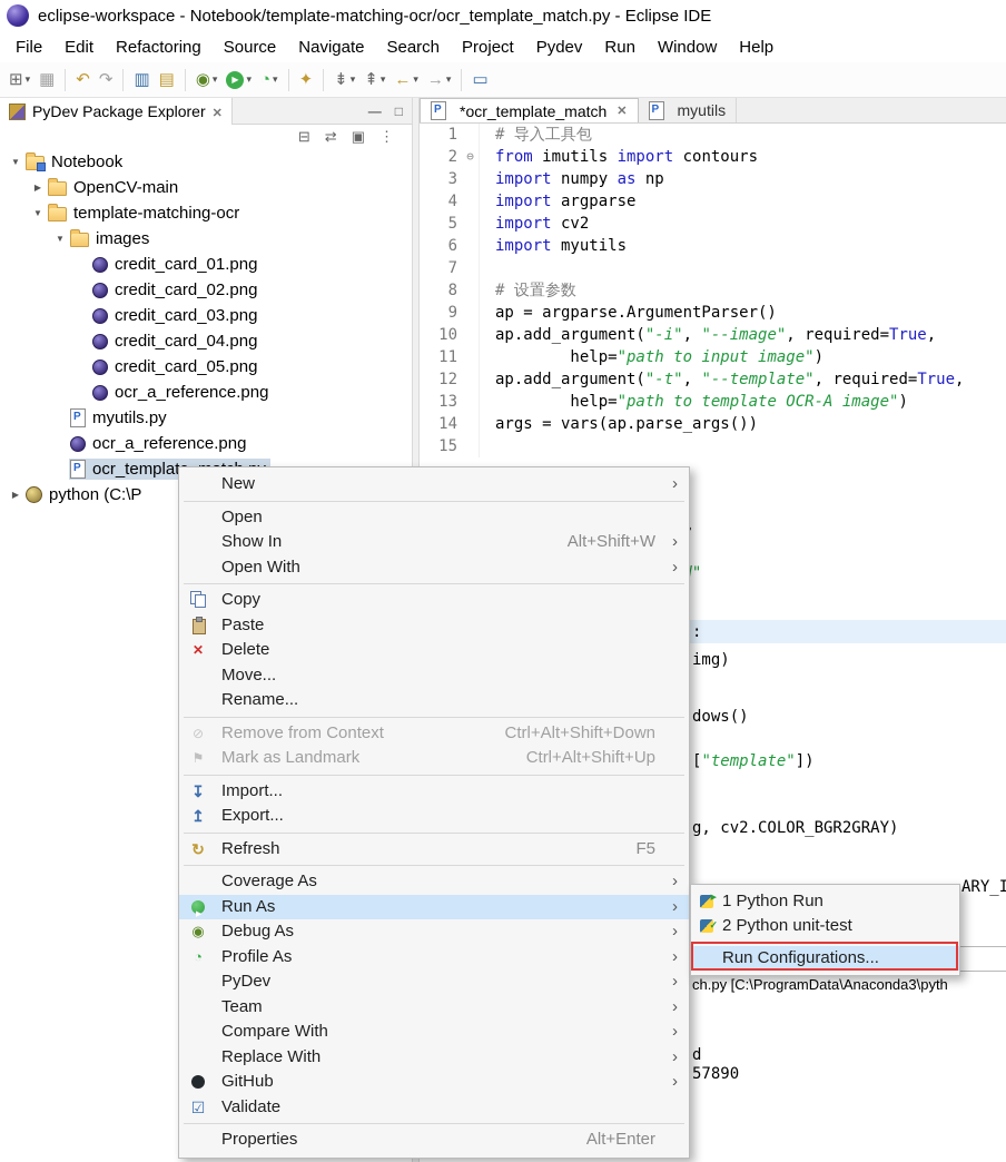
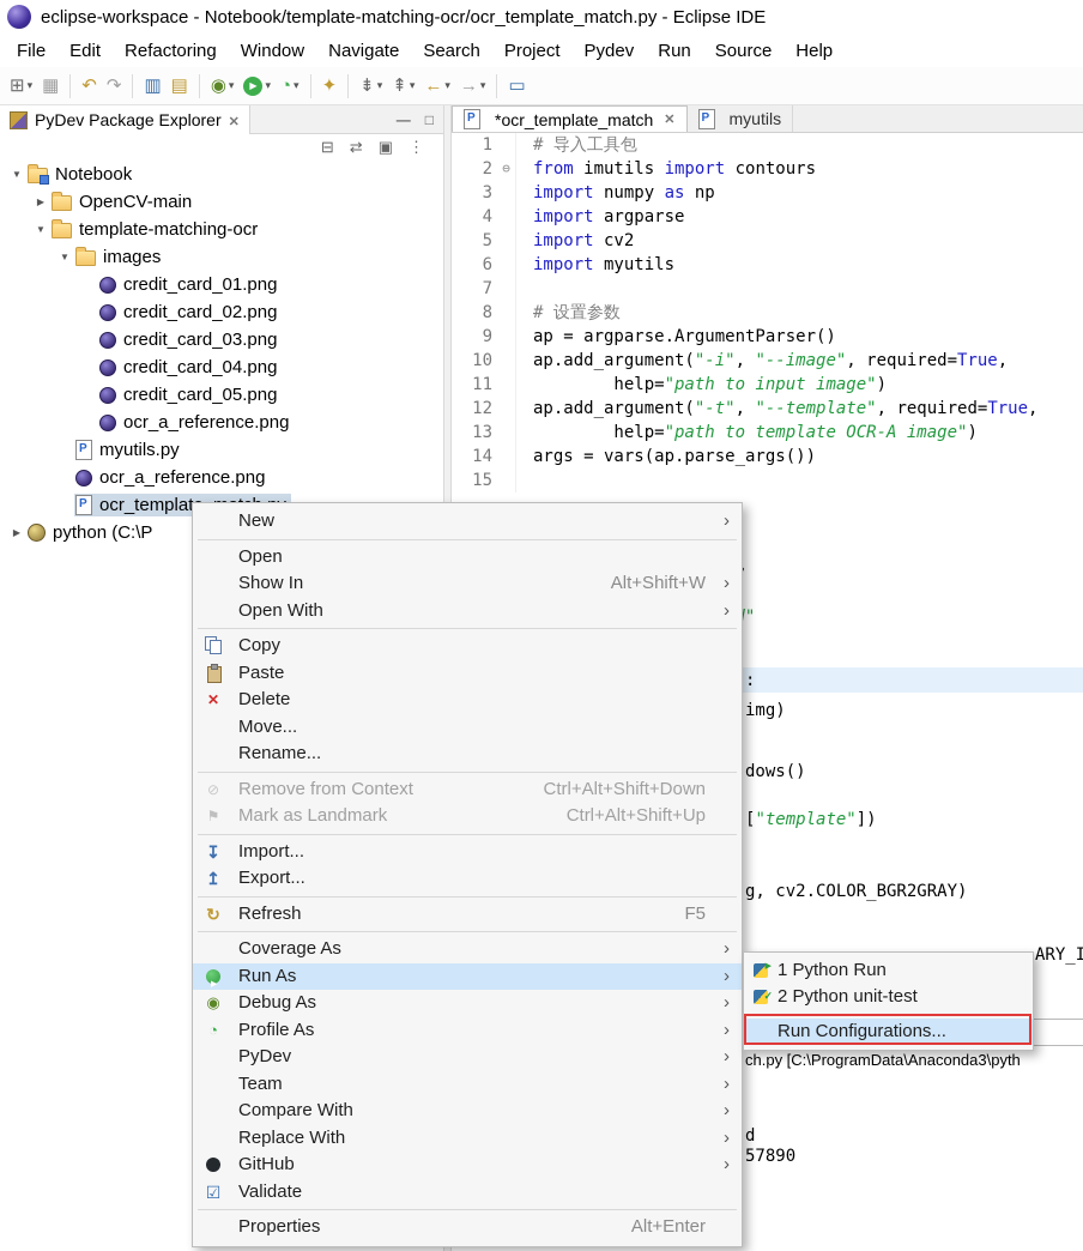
  eclipse-workspace - Notebook/template-matching-ocr/ocr_template_match.py - Eclipse IDE
  File
  Edit
  Refactoring
- Source
+ Window
  Navigate
  Search
  Project
  Pydev
  Run
- Window
+ Source
  Help
  ⊞
  ▾
  ▦
  ↶
  ↷
  ▥
  ▤
  ◉
  ▾
  ▶
  ▾
  ◔
  ▾
  ✦
  ⇟
  ▾
  ⇞
  ▾
  ←
  ▾
  →
  ▾
  ▭
  PyDev Package Explorer
  ⊟
  ⇄
  ▣
  ⋮
  ▼
  Notebook
  ▶
  OpenCV-main
  ▼
  template-matching-ocr
  ▼
  images
  credit_card_01.png
  credit_card_02.png
  credit_card_03.png
  credit_card_04.png
  credit_card_05.png
  ocr_a_reference.png
  myutils.py
  ocr_a_reference.png
  ▶
  python (C:\P
  *ocr_template_match
  ✕
  myutils
  1
  # 导入工具包
  2
  ⊖
  from imutils import contours
  3
  import numpy as np
  4
  import argparse
  5
  import cv2
  6
  import myutils
  7
  8
  # 设置参数
  9
  ap = argparse.ArgumentParser()
  10
  ap.add_argument("-i", "--image", required=True,
  11
  help="path to input image")
  12
  ap.add_argument("-t", "--template", required=True,
  13
  help="path to template OCR-A image")
  14
  args = vars(ap.parse_args())
  15
  :
  img)
  dows()
  ["template"])
  g, cv2.COLOR_BGR2GRAY)
  ARY_I
  ch.py [C:\ProgramData\Anaconda3\pyth
  d
  57890
  New
  ›
  Open
  Show In
  Alt+Shift+W
  ›
  Open With
  ›
  Copy
  Paste
  Delete
  Move...
  Rename...
  Remove from Context
  Ctrl+Alt+Shift+Down
  Mark as Landmark
  Ctrl+Alt+Shift+Up
  Import...
  Export...
  Refresh
  F5
  Coverage As
  ›
  Run As
  ›
  Debug As
  ›
  Profile As
  ›
  PyDev
  ›
  Team
  ›
  Compare With
  ›
  Replace With
  ›
  GitHub
  ›
  Validate
  Properties
  Alt+Enter
  1 Python Run
  2 Python unit-test
  Run Configurations...
